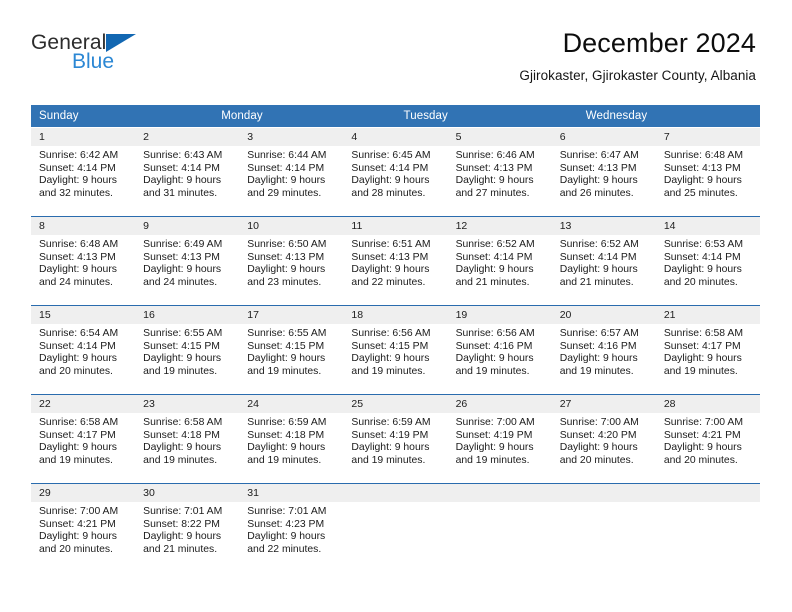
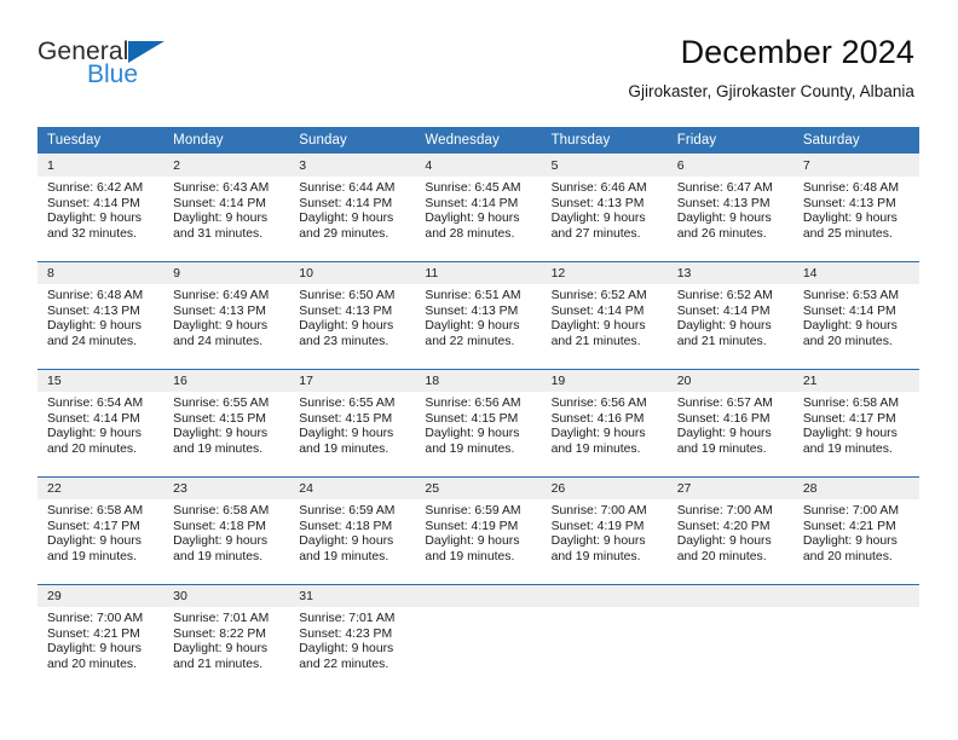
  General
  Blue
  December 2024
  Gjirokaster, Gjirokaster County, Albania
- Sunday
+ Tuesday
  Monday
- Tuesday
+ Sunday
  Wednesday
+ Thursday
+ Friday
+ Saturday
  1
  Sunrise: 6:42 AM
  Sunset: 4:14 PM
  Daylight: 9 hours
  and 32 minutes.
  2
  Sunrise: 6:43 AM
  Sunset: 4:14 PM
  Daylight: 9 hours
  and 31 minutes.
  3
  Sunrise: 6:44 AM
  Sunset: 4:14 PM
  Daylight: 9 hours
  and 29 minutes.
  4
  Sunrise: 6:45 AM
  Sunset: 4:14 PM
  Daylight: 9 hours
  and 28 minutes.
  5
  Sunrise: 6:46 AM
  Sunset: 4:13 PM
  Daylight: 9 hours
  and 27 minutes.
  6
  Sunrise: 6:47 AM
  Sunset: 4:13 PM
  Daylight: 9 hours
  and 26 minutes.
  7
  Sunrise: 6:48 AM
  Sunset: 4:13 PM
  Daylight: 9 hours
  and 25 minutes.
  8
  Sunrise: 6:48 AM
  Sunset: 4:13 PM
  Daylight: 9 hours
  and 24 minutes.
  9
  Sunrise: 6:49 AM
  Sunset: 4:13 PM
  Daylight: 9 hours
  and 24 minutes.
  10
  Sunrise: 6:50 AM
  Sunset: 4:13 PM
  Daylight: 9 hours
  and 23 minutes.
  11
  Sunrise: 6:51 AM
  Sunset: 4:13 PM
  Daylight: 9 hours
  and 22 minutes.
  12
  Sunrise: 6:52 AM
  Sunset: 4:14 PM
  Daylight: 9 hours
  and 21 minutes.
  13
  Sunrise: 6:52 AM
  Sunset: 4:14 PM
  Daylight: 9 hours
  and 21 minutes.
  14
  Sunrise: 6:53 AM
  Sunset: 4:14 PM
  Daylight: 9 hours
  and 20 minutes.
  15
  Sunrise: 6:54 AM
  Sunset: 4:14 PM
  Daylight: 9 hours
  and 20 minutes.
  16
  Sunrise: 6:55 AM
  Sunset: 4:15 PM
  Daylight: 9 hours
  and 19 minutes.
  17
  Sunrise: 6:55 AM
  Sunset: 4:15 PM
  Daylight: 9 hours
  and 19 minutes.
  18
  Sunrise: 6:56 AM
  Sunset: 4:15 PM
  Daylight: 9 hours
  and 19 minutes.
  19
  Sunrise: 6:56 AM
  Sunset: 4:16 PM
  Daylight: 9 hours
  and 19 minutes.
  20
  Sunrise: 6:57 AM
  Sunset: 4:16 PM
  Daylight: 9 hours
  and 19 minutes.
  21
  Sunrise: 6:58 AM
  Sunset: 4:17 PM
  Daylight: 9 hours
  and 19 minutes.
  22
  Sunrise: 6:58 AM
  Sunset: 4:17 PM
  Daylight: 9 hours
  and 19 minutes.
  23
  Sunrise: 6:58 AM
  Sunset: 4:18 PM
  Daylight: 9 hours
  and 19 minutes.
  24
  Sunrise: 6:59 AM
  Sunset: 4:18 PM
  Daylight: 9 hours
  and 19 minutes.
  25
  Sunrise: 6:59 AM
  Sunset: 4:19 PM
  Daylight: 9 hours
  and 19 minutes.
  26
  Sunrise: 7:00 AM
  Sunset: 4:19 PM
  Daylight: 9 hours
  and 19 minutes.
  27
  Sunrise: 7:00 AM
  Sunset: 4:20 PM
  Daylight: 9 hours
  and 20 minutes.
  28
  Sunrise: 7:00 AM
  Sunset: 4:21 PM
  Daylight: 9 hours
  and 20 minutes.
  29
  Sunrise: 7:00 AM
  Sunset: 4:21 PM
  Daylight: 9 hours
  and 20 minutes.
  30
  Sunrise: 7:01 AM
  Sunset: 8:22 PM
  Daylight: 9 hours
  and 21 minutes.
  31
  Sunrise: 7:01 AM
  Sunset: 4:23 PM
  Daylight: 9 hours
  and 22 minutes.
